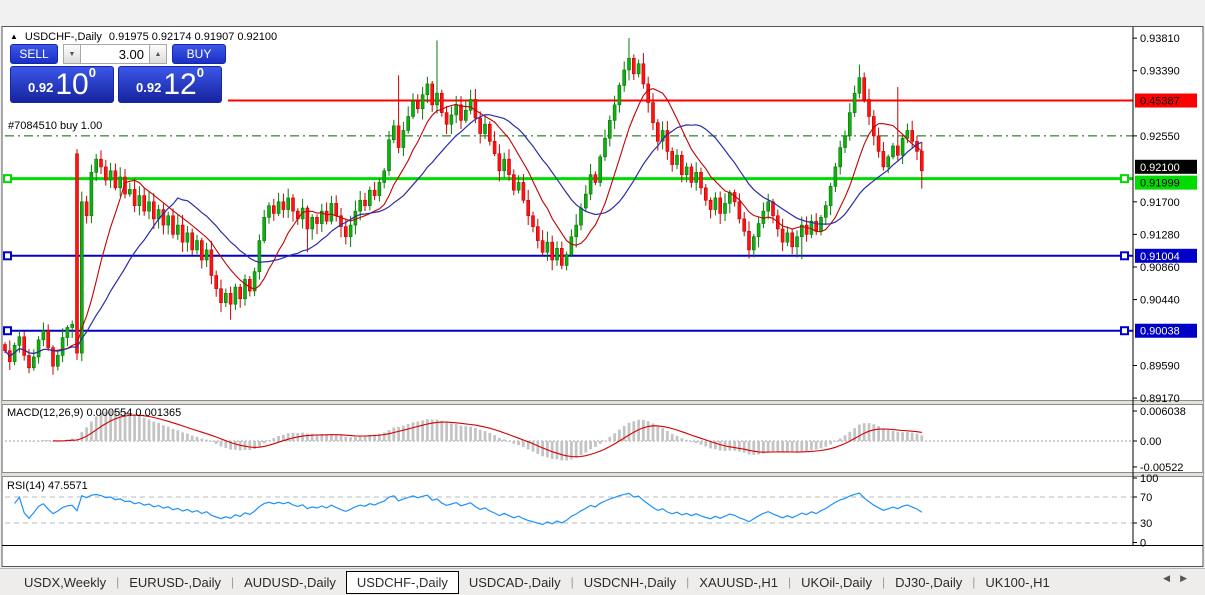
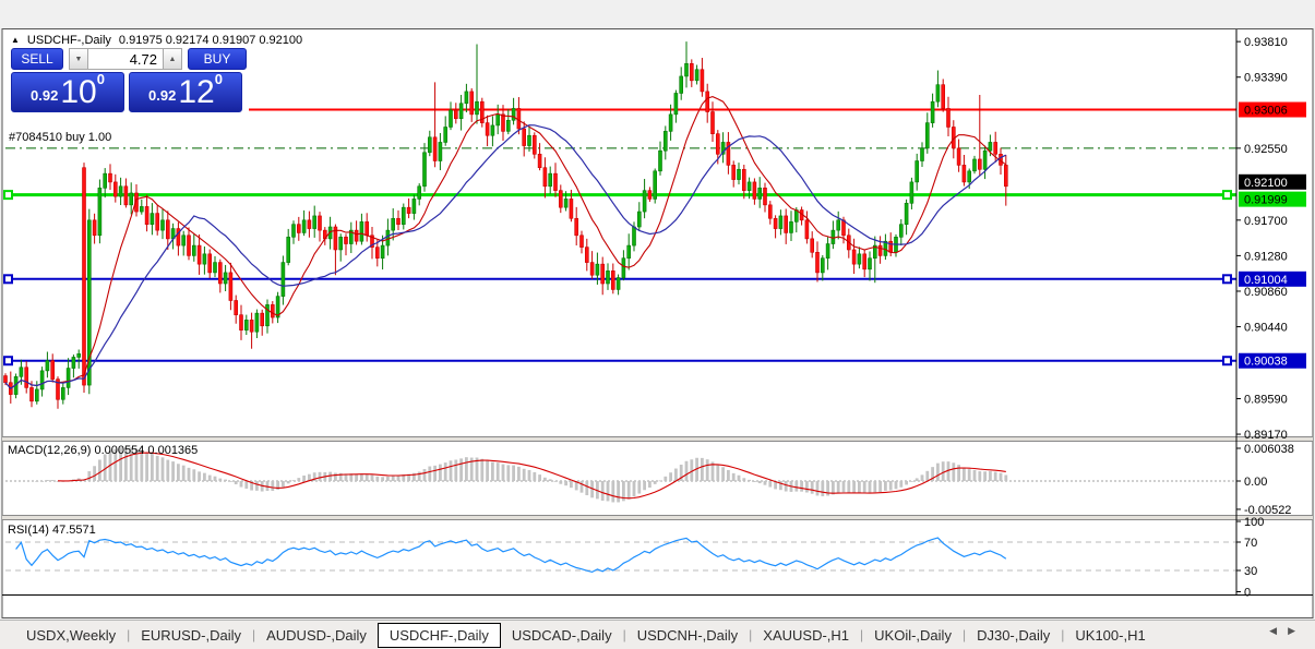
  0.93810
  0.93390
  0.92550
  0.91700
  0.91280
  0.90860
  0.90440
  0.89590
  0.89170
  0.006038
  0.00
  -0.00522
  100
  70
  30
  0
- 0.45387
+ 0.93006
  0.92100
  0.91999
  0.91004
  0.90038
  ▲
  USDCHF-,Daily
  0.91975 0.92174 0.91907 0.92100
  SELL
- 3.00
+ 4.72
  BUY
  0.92
  10
  0
  0.92
  12
  0
  #7084510 buy 1.00
  MACD(12,26,9) 0.000554 0.001365
  RSI(14) 47.5571
  USDX,Weekly
  |
  EURUSD-,Daily
  |
  AUDUSD-,Daily
  USDCHF-,Daily
  USDCAD-,Daily
  |
  USDCNH-,Daily
  |
  XAUUSD-,H1
  |
  UKOil-,Daily
  |
  DJ30-,Daily
  |
  UK100-,H1
  ◀
  ▶
